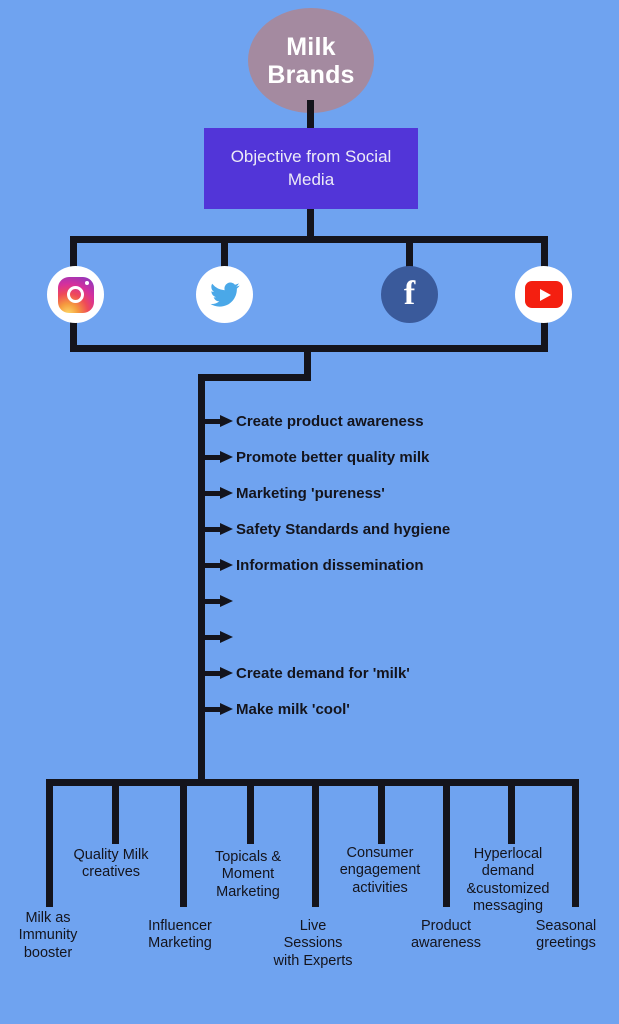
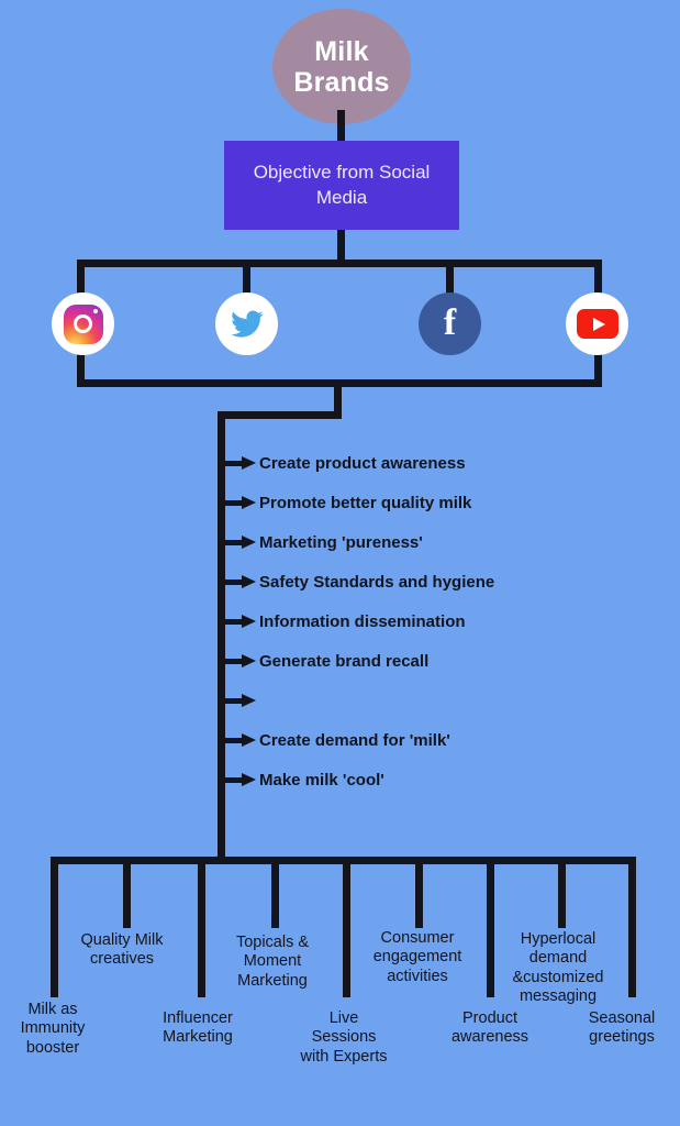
  Milk
  Brands
  Objective from Social Media
  f
  Create product awareness
  Promote better quality milk
  Marketing 'pureness'
  Safety Standards and hygiene
  Information dissemination
+ Generate brand recall
  Create demand for 'milk'
  Make milk 'cool'
  Milk as Immunity booster
  Quality Milk creatives
  Influencer Marketing
  Topicals & Moment Marketing
  Live Sessions with Experts
  Consumer engagement activities
  Product awareness
  Hyperlocal demand &customized messaging
  Seasonal greetings
